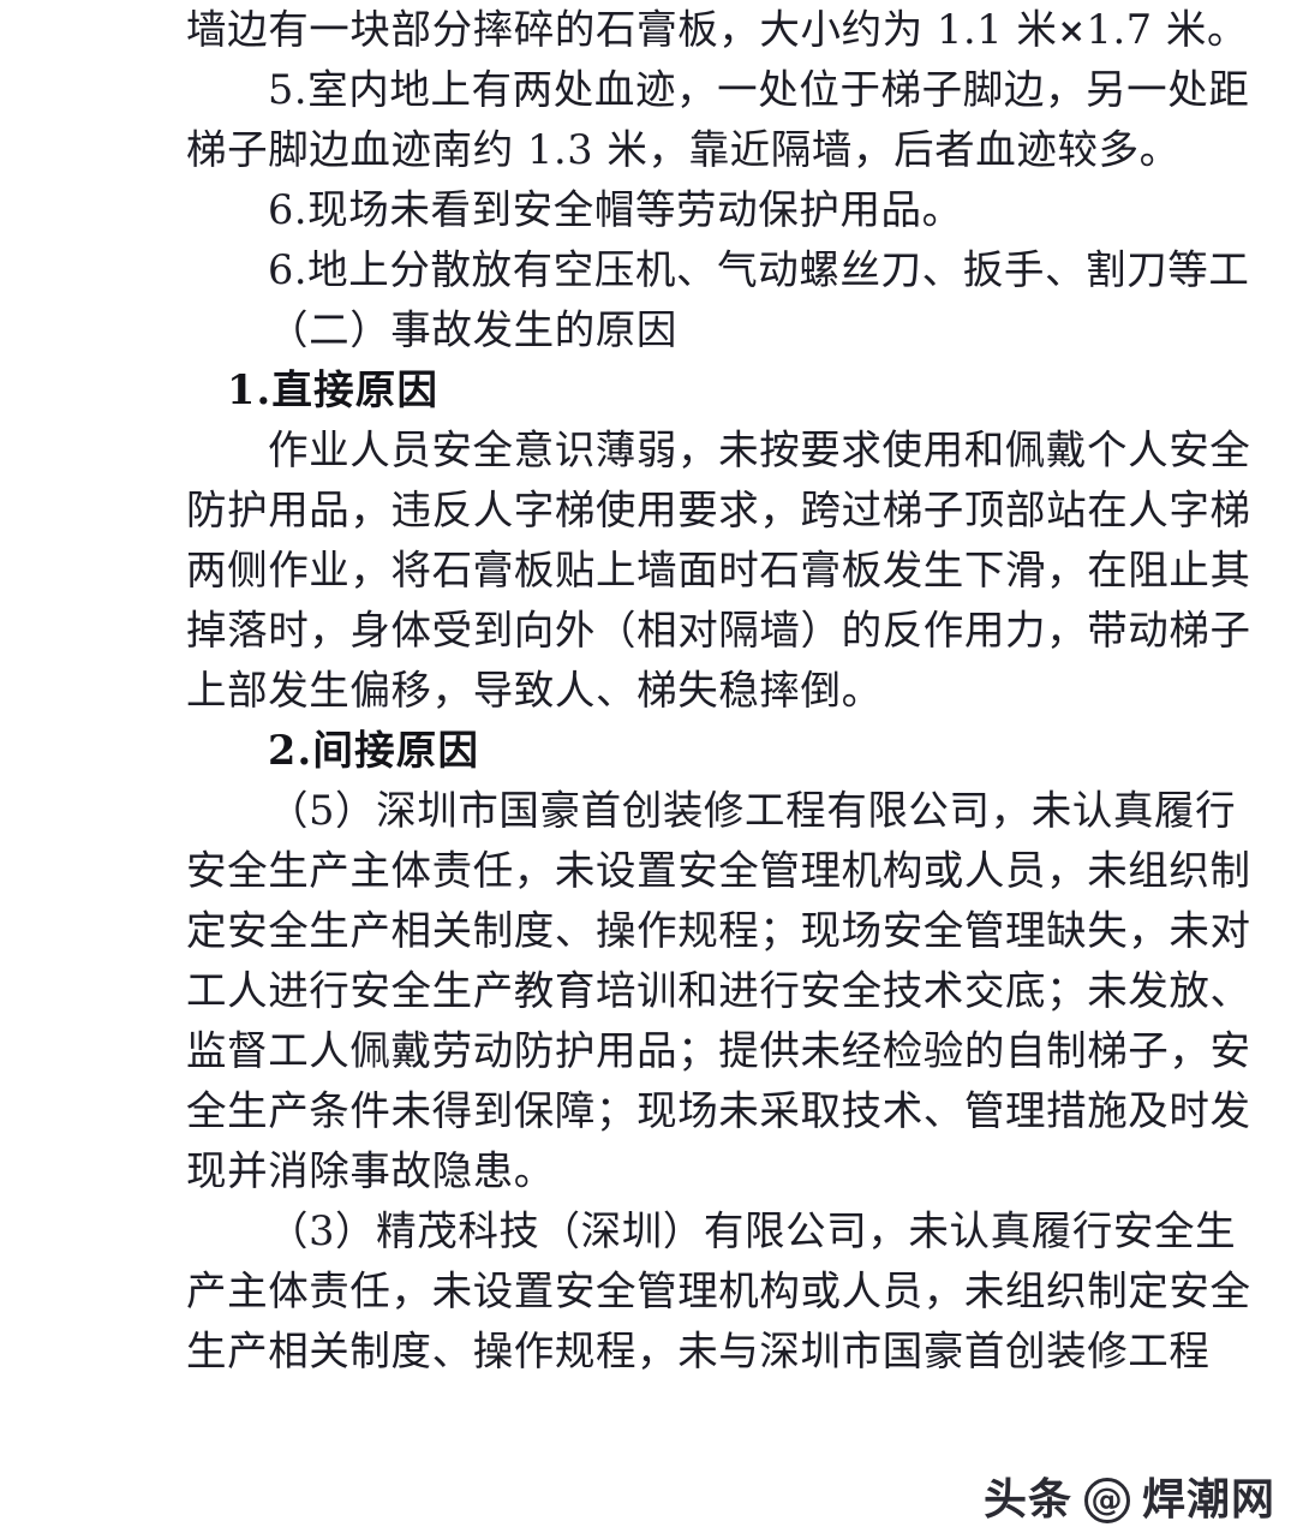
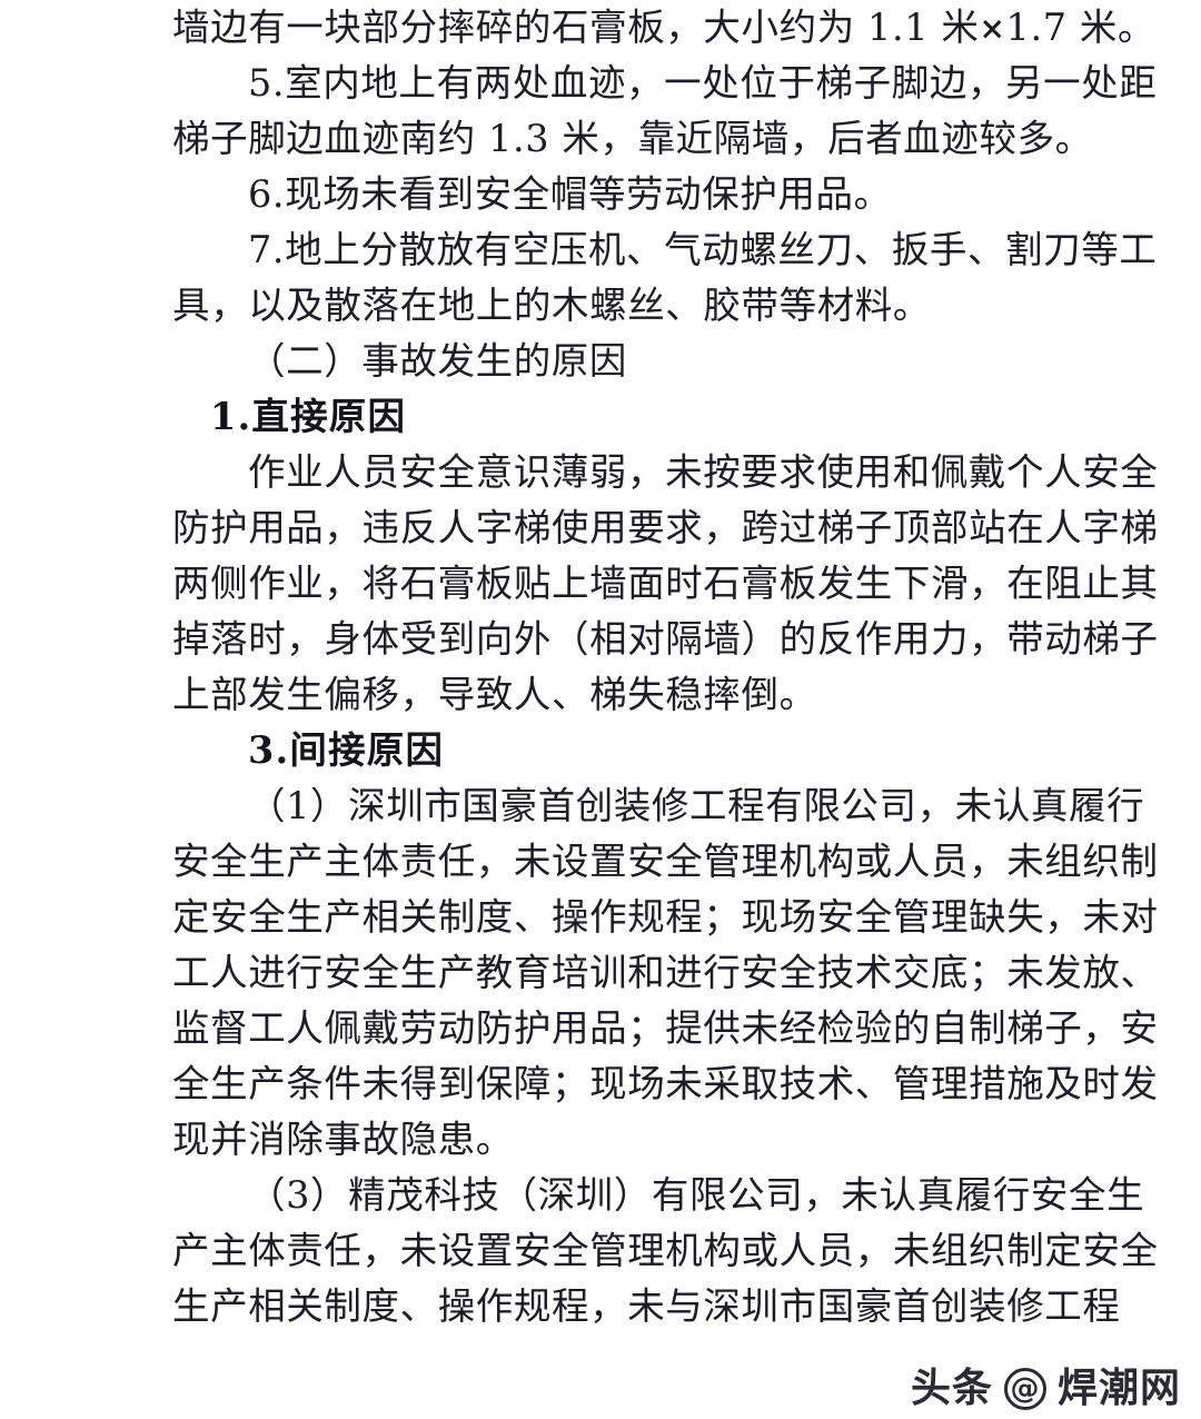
  墙边有一块部分摔碎的石膏板，大小约为 1.1 米×1.7 米。
  5.室内地上有两处血迹，一处位于梯子脚边，另一处距
  梯子脚边血迹南约 1.3 米，靠近隔墙，后者血迹较多。
  6.现场未看到安全帽等劳动保护用品。
- 6.地上分散放有空压机、气动螺丝刀、扳手、割刀等工
+ 7.地上分散放有空压机、气动螺丝刀、扳手、割刀等工
+ 具，以及散落在地上的木螺丝、胶带等材料。
  （二）事故发生的原因
  1.直接原因
  作业人员安全意识薄弱，未按要求使用和佩戴个人安全
  防护用品，违反人字梯使用要求，跨过梯子顶部站在人字梯
  两侧作业，将石膏板贴上墙面时石膏板发生下滑，在阻止其
  掉落时，身体受到向外（相对隔墙）的反作用力，带动梯子
  上部发生偏移，导致人、梯失稳摔倒。
- 2.间接原因
+ 3.间接原因
- （5）深圳市国豪首创装修工程有限公司，未认真履行
+ （1）深圳市国豪首创装修工程有限公司，未认真履行
  安全生产主体责任，未设置安全管理机构或人员，未组织制
  定安全生产相关制度、操作规程；现场安全管理缺失，未对
  工人进行安全生产教育培训和进行安全技术交底；未发放、
  监督工人佩戴劳动防护用品；提供未经检验的自制梯子，安
  全生产条件未得到保障；现场未采取技术、管理措施及时发
  现并消除事故隐患。
  （3）精茂科技（深圳）有限公司，未认真履行安全生
  产主体责任，未设置安全管理机构或人员，未组织制定安全
  生产相关制度、操作规程，未与深圳市国豪首创装修工程
  头条
  @
  焊潮网
